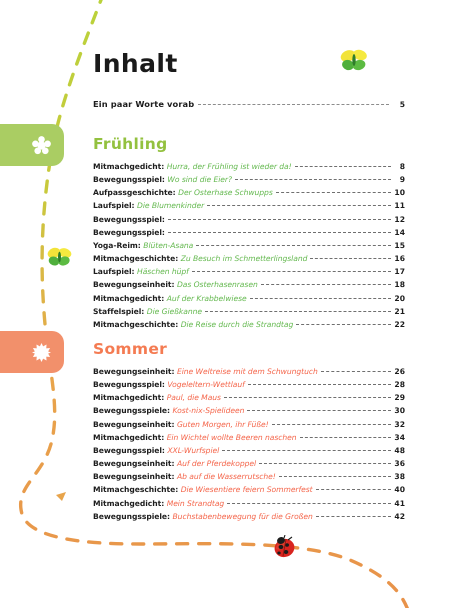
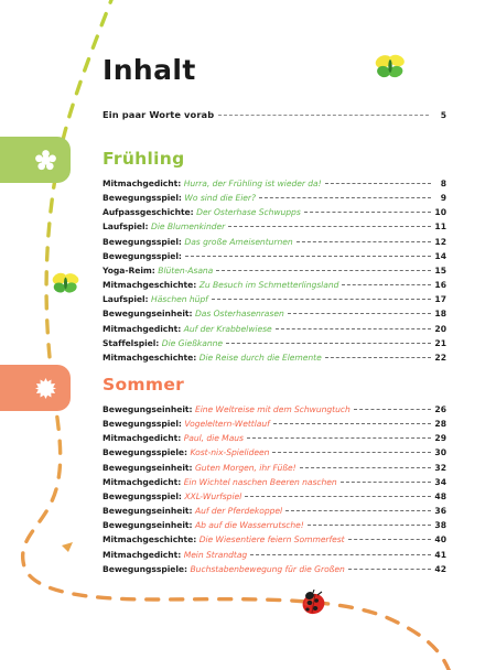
  Inhalt
  Ein paar Worte vorab
  5
  Frühling
  Mitmachgedicht:
  Hurra, der Frühling ist wieder da!
  8
  Bewegungsspiel:
  Wo sind die Eier?
  9
  Aufpassgeschichte:
  Der Osterhase Schwupps
  10
  Laufspiel:
  Die Blumenkinder
  11
  Bewegungsspiel:
+ Das große Ameisenturnen
  12
  Bewegungsspiel:
  14
  Yoga-Reim:
  Blüten-Asana
  15
  Mitmachgeschichte:
  Zu Besuch im Schmetterlingsland
  16
  Laufspiel:
  Häschen hüpf
  17
  Bewegungseinheit:
  Das Osterhasenrasen
  18
  Mitmachgedicht:
  Auf der Krabbelwiese
  20
  Staffelspiel:
  Die Gießkanne
  21
  Mitmachgeschichte:
- Die Reise durch die Strandtag
+ Die Reise durch die Elemente
  22
  Sommer
  Bewegungseinheit:
  Eine Weltreise mit dem Schwungtuch
  26
  Bewegungsspiel:
  Vogeleltern-Wettlauf
  28
  Mitmachgedicht:
  Paul, die Maus
  29
  Bewegungsspiele:
  Kost-nix-Spielideen
  30
  Bewegungseinheit:
  Guten Morgen, ihr Füße!
  32
  Mitmachgedicht:
- Ein Wichtel wollte Beeren naschen
+ Ein Wichtel naschen Beeren naschen
  34
  Bewegungsspiel:
  XXL-Wurfspiel
  48
  Bewegungseinheit:
  Auf der Pferdekoppel
  36
  Bewegungseinheit:
  Ab auf die Wasserrutsche!
  38
  Mitmachgeschichte:
  Die Wiesentiere feiern Sommerfest
  40
  Mitmachgedicht:
  Mein Strandtag
  41
  Bewegungsspiele:
  Buchstabenbewegung für die Großen
  42
